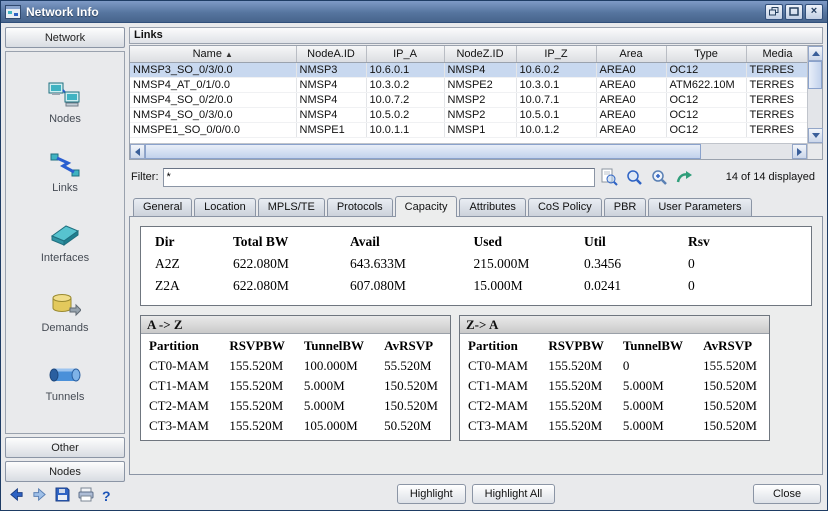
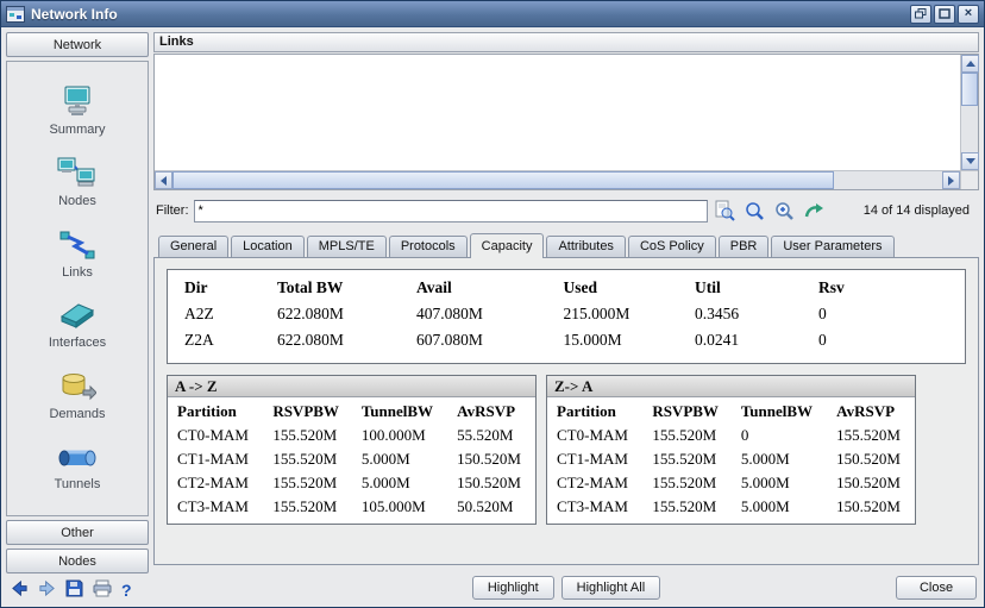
  Network Info
  ×
  Network
+ Summary
  Nodes
  Links
  Interfaces
  Demands
  Tunnels
  Other
  Nodes
  ?
  Links
- Name ▲	NodeA.ID	IP_A	NodeZ.ID	IP_Z	Area	Type	Media
- NMSP3_SO_0/3/0.0	NMSP3	10.6.0.1	NMSP4	10.6.0.2	AREA0	OC12	TERRES
- NMSP4_AT_0/1/0.0	NMSP4	10.3.0.2	NMSPE2	10.3.0.1	AREA0	ATM622.10M	TERRES
- NMSP4_SO_0/2/0.0	NMSP4	10.0.7.2	NMSP2	10.0.7.1	AREA0	OC12	TERRES
- NMSP4_SO_0/3/0.0	NMSP4	10.5.0.2	NMSP2	10.5.0.1	AREA0	OC12	TERRES
- NMSPE1_SO_0/0/0.0	NMSPE1	10.0.1.1	NMSP1	10.0.1.2	AREA0	OC12	TERRES
  Filter:
  *
  14 of 14 displayed
  General
  Location
  MPLS/TE
  Protocols
  Capacity
  Attributes
  CoS Policy
  PBR
  User Parameters
  Dir	Total BW	Avail	Used	Util	Rsv
- A2Z	622.080M	643.633M	215.000M	0.3456	0
+ A2Z	622.080M	407.080M	215.000M	0.3456	0
  Z2A	622.080M	607.080M	15.000M	0.0241	0
  A -> Z
  Partition	RSVPBW	TunnelBW	AvRSVP
  CT0-MAM	155.520M	100.000M	55.520M
  CT1-MAM	155.520M	5.000M	150.520M
  CT2-MAM	155.520M	5.000M	150.520M
  CT3-MAM	155.520M	105.000M	50.520M
  Z-> A
  Partition	RSVPBW	TunnelBW	AvRSVP
  CT0-MAM	155.520M	0	155.520M
  CT1-MAM	155.520M	5.000M	150.520M
  CT2-MAM	155.520M	5.000M	150.520M
  CT3-MAM	155.520M	5.000M	150.520M
  Highlight
  Highlight All
  Close
